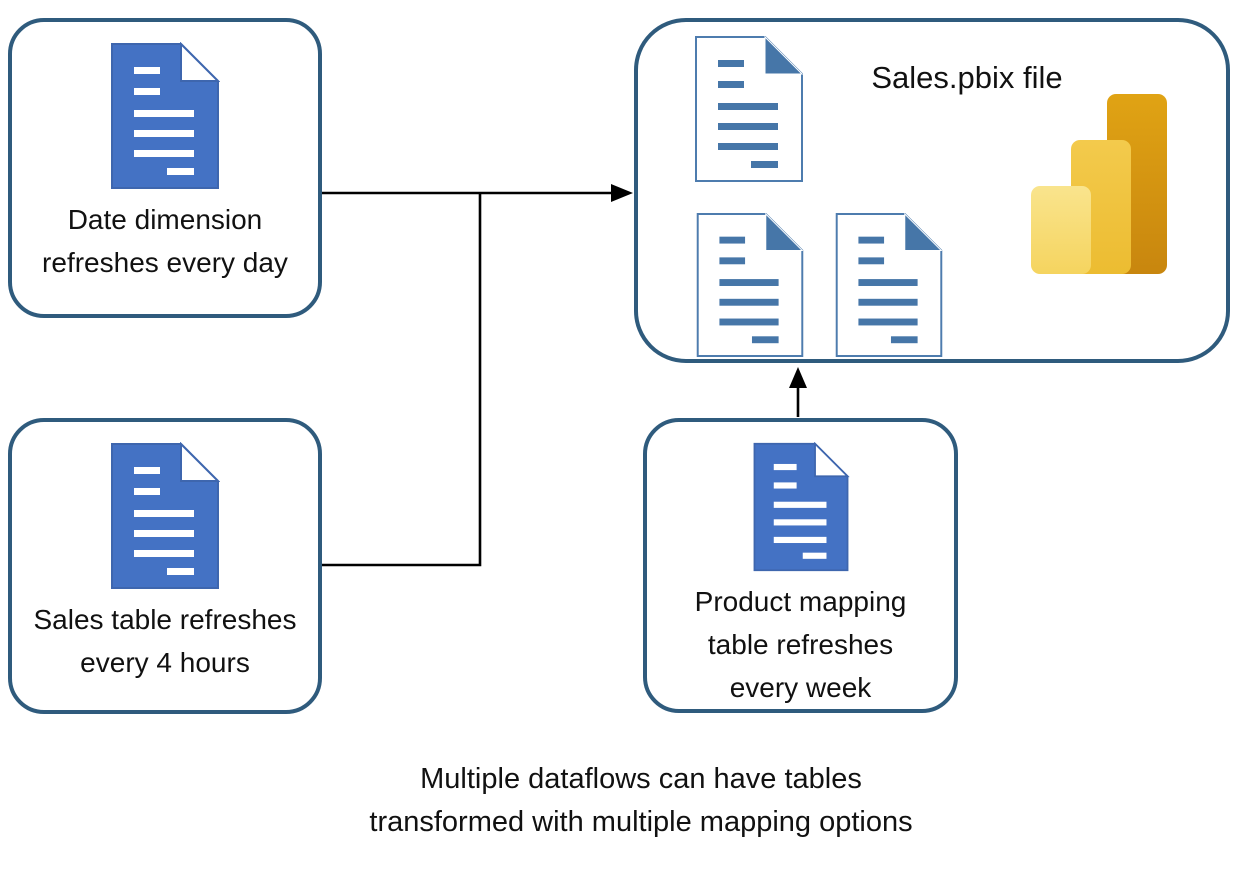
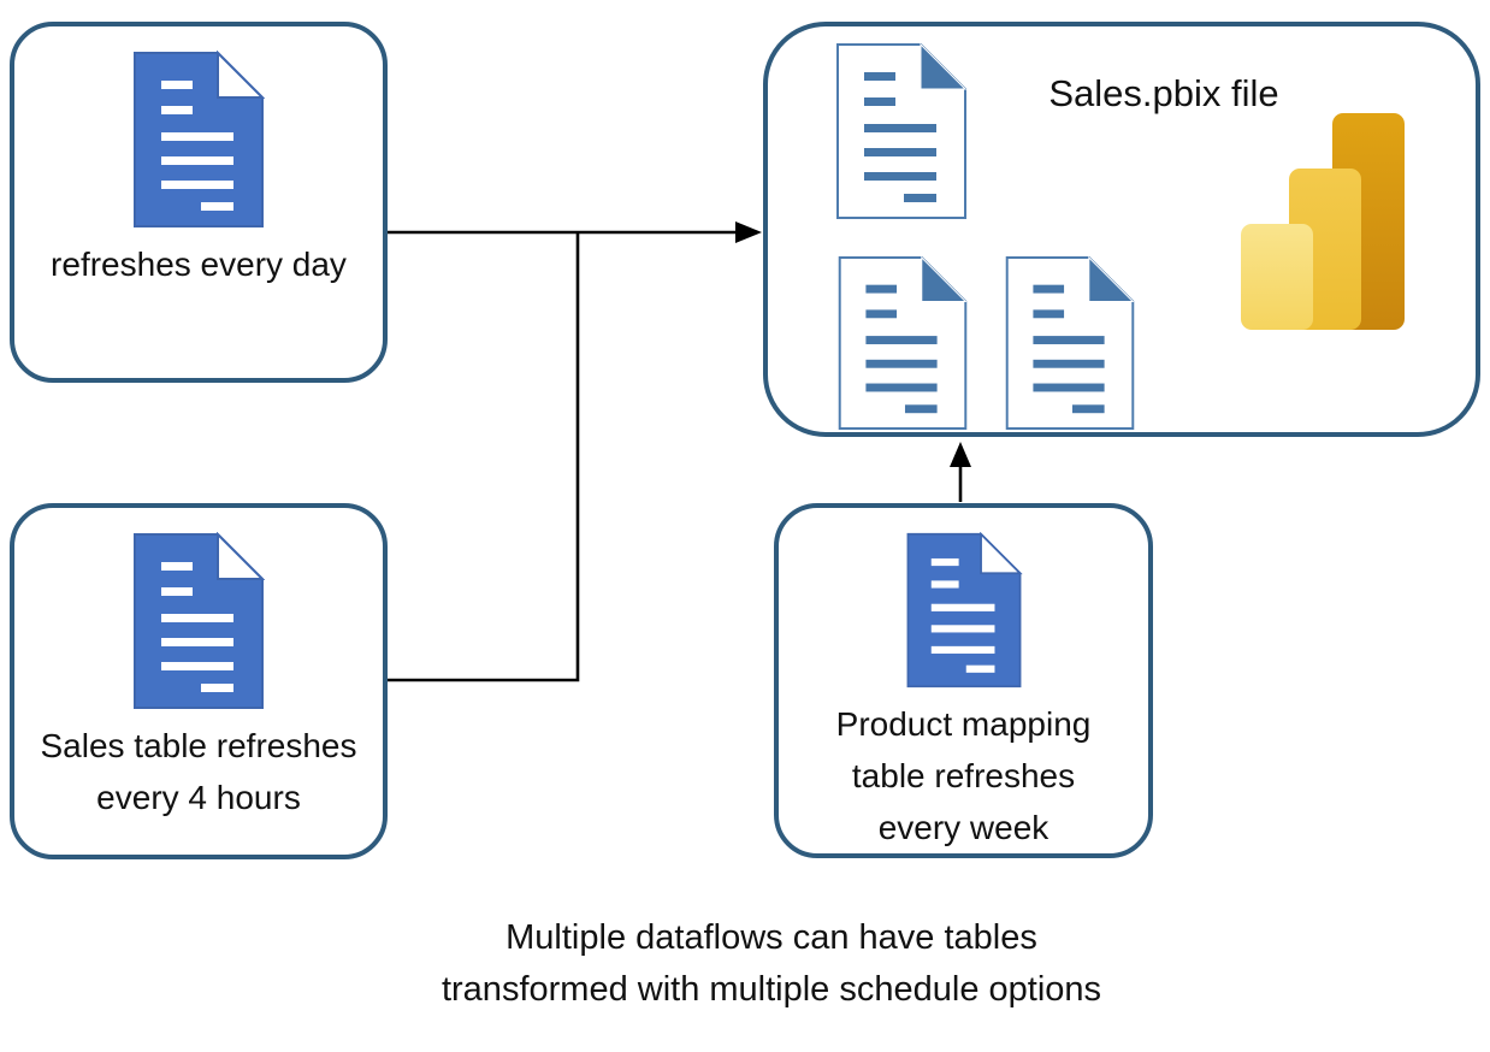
- Date dimension
  refreshes every day
  Sales table refreshes
  every 4 hours
  Product mapping
  table refreshes
  every week
  Sales.pbix file
  Multiple dataflows can have tables
- transformed with multiple mapping options
+ transformed with multiple schedule options
